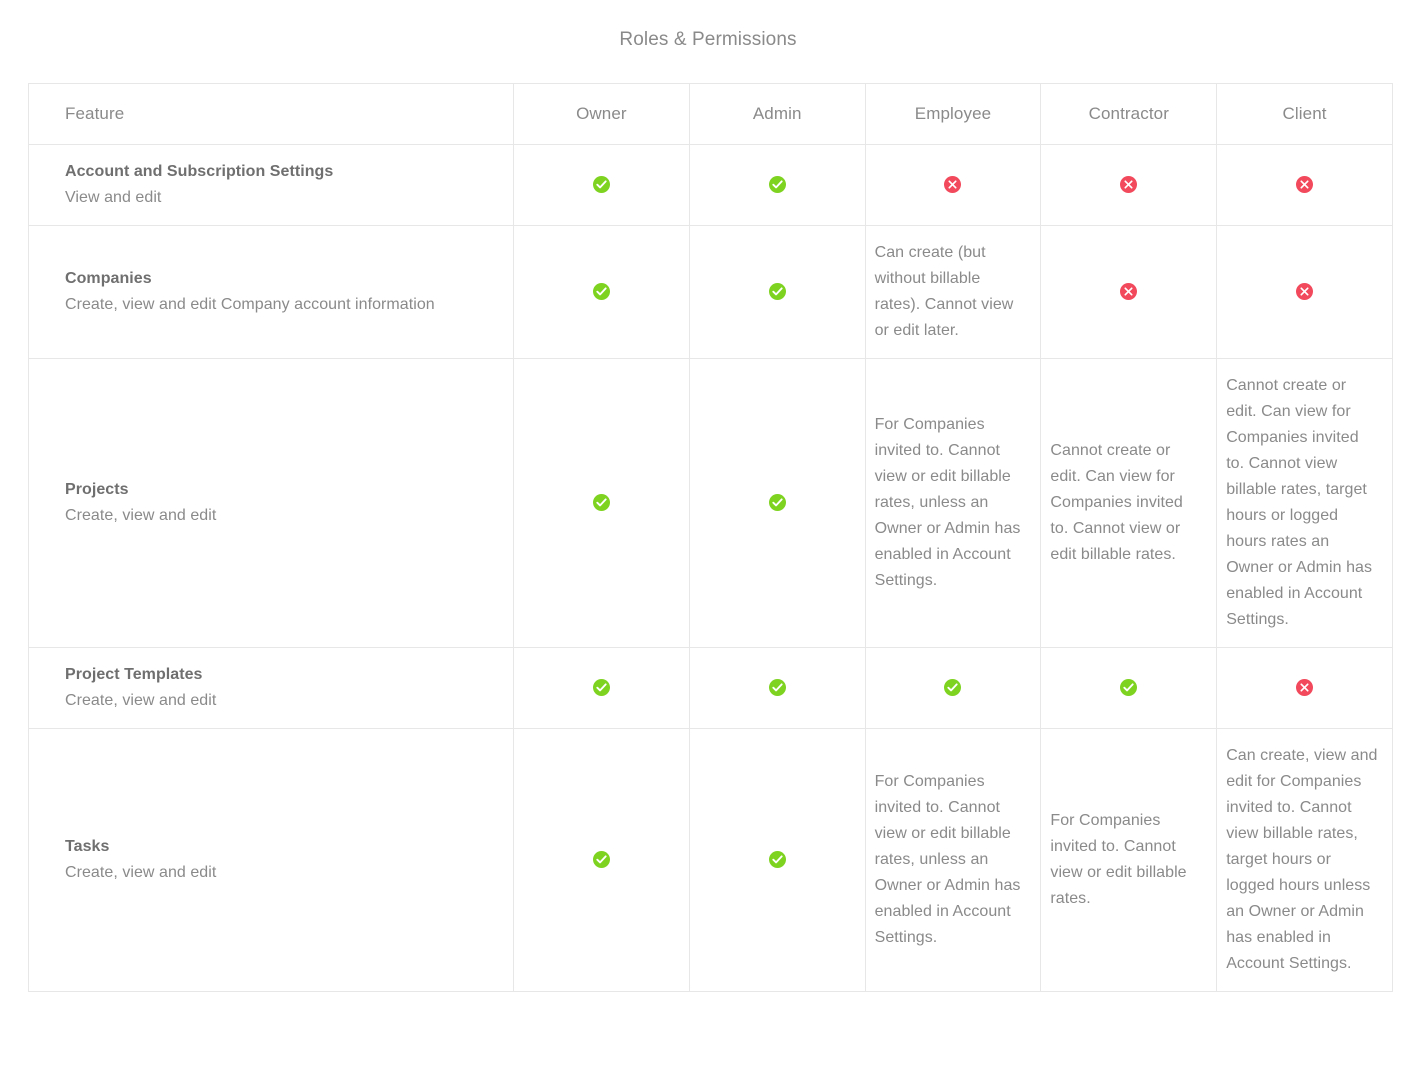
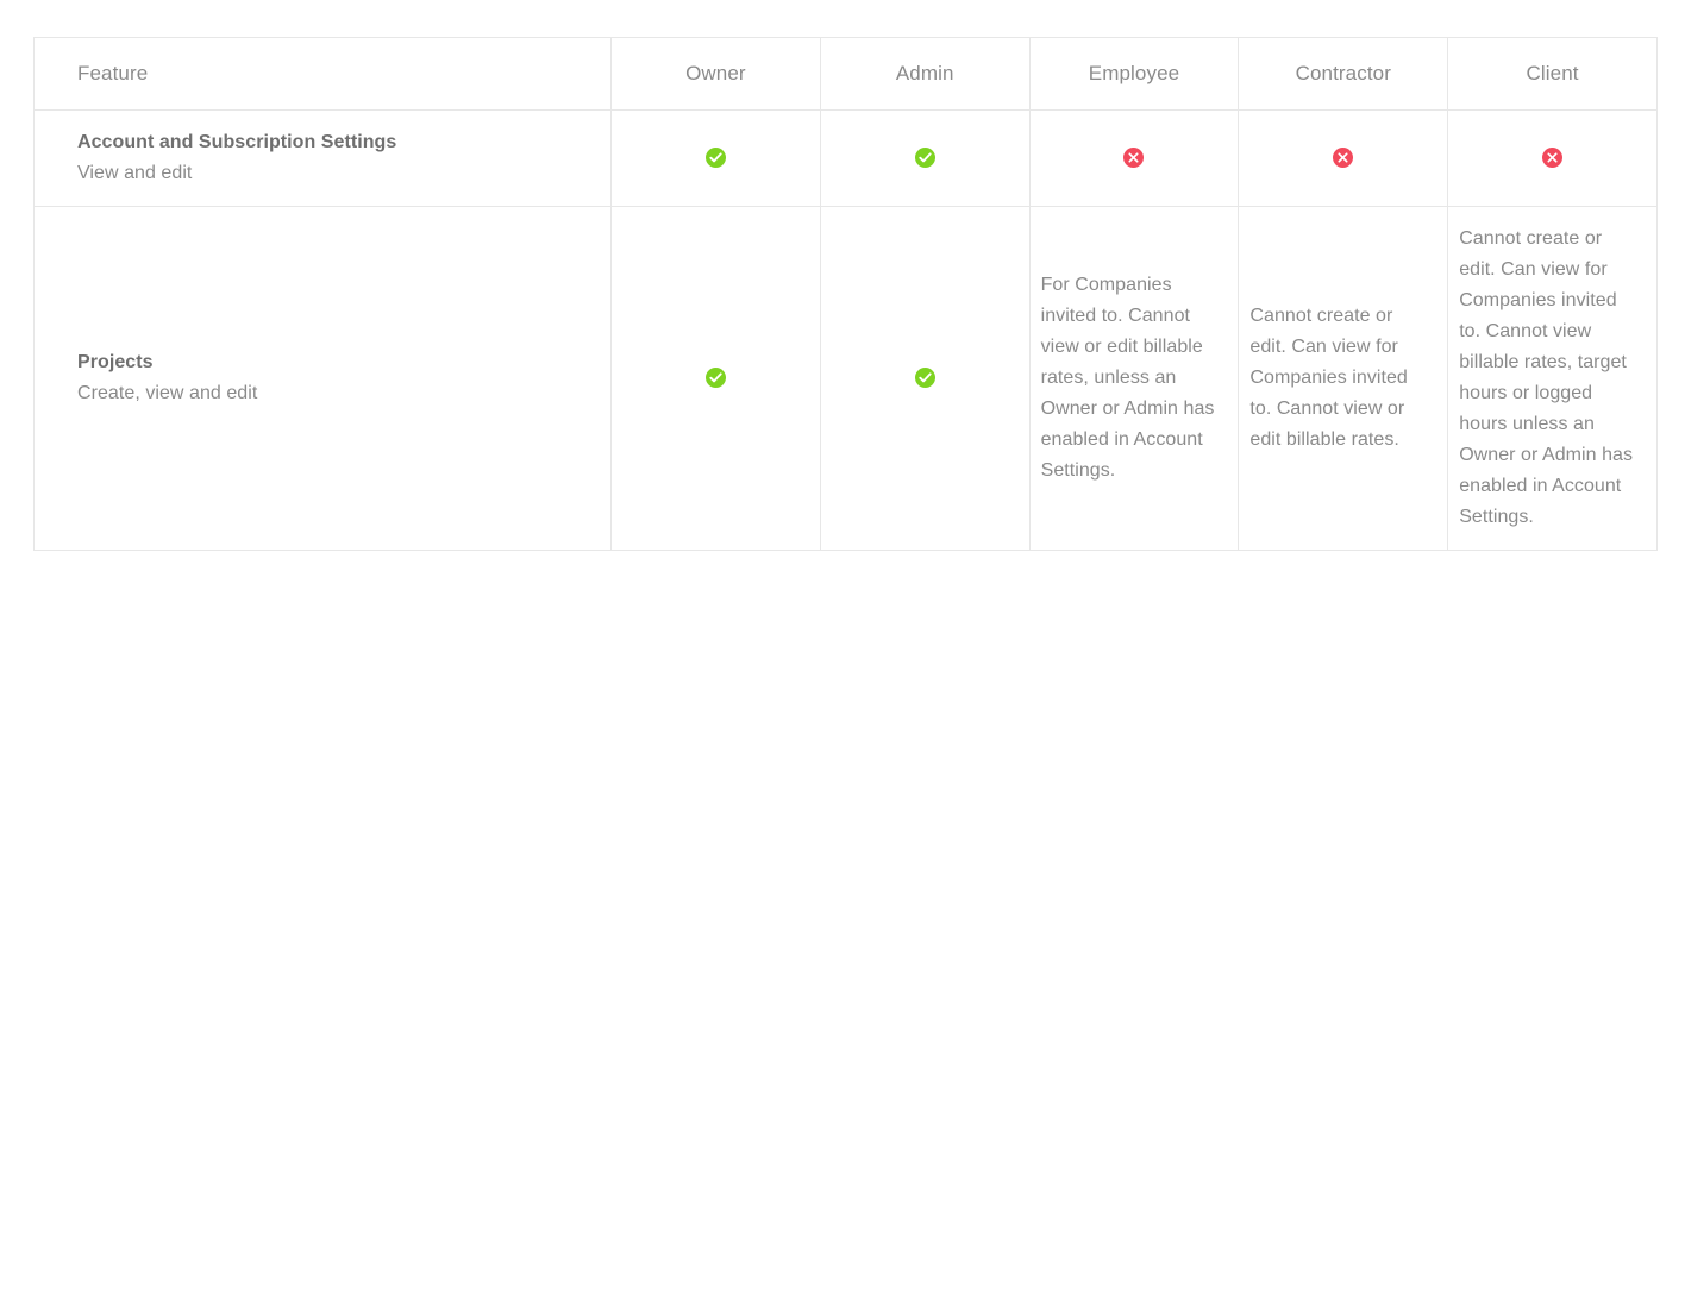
- Roles & Permissions
  Feature	Owner	Admin	Employee	Contractor	Client
  Account and Subscription SettingsView and edit
- CompaniesCreate, view and edit Company account information			Can create (but without billable rates). Cannot view or edit later.
- ProjectsCreate, view and edit			For Companies invited to. Cannot view or edit billable rates, unless an Owner or Admin has enabled in Account Settings.	Cannot create or edit. Can view for Companies invited to. Cannot view or edit billable rates.	Cannot create or edit. Can view for Companies invited to. Cannot view billable rates, target hours or logged hours rates an Owner or Admin has enabled in Account Settings.
+ ProjectsCreate, view and edit			For Companies invited to. Cannot view or edit billable rates, unless an Owner or Admin has enabled in Account Settings.	Cannot create or edit. Can view for Companies invited to. Cannot view or edit billable rates.	Cannot create or edit. Can view for Companies invited to. Cannot view billable rates, target hours or logged hours unless an Owner or Admin has enabled in Account Settings.
- Project TemplatesCreate, view and edit
- TasksCreate, view and edit			For Companies invited to. Cannot view or edit billable rates, unless an Owner or Admin has enabled in Account Settings.	For Companies invited to. Cannot view or edit billable rates.	Can create, view and edit for Companies invited to. Cannot view billable rates, target hours or logged hours unless an Owner or Admin has enabled in Account Settings.
